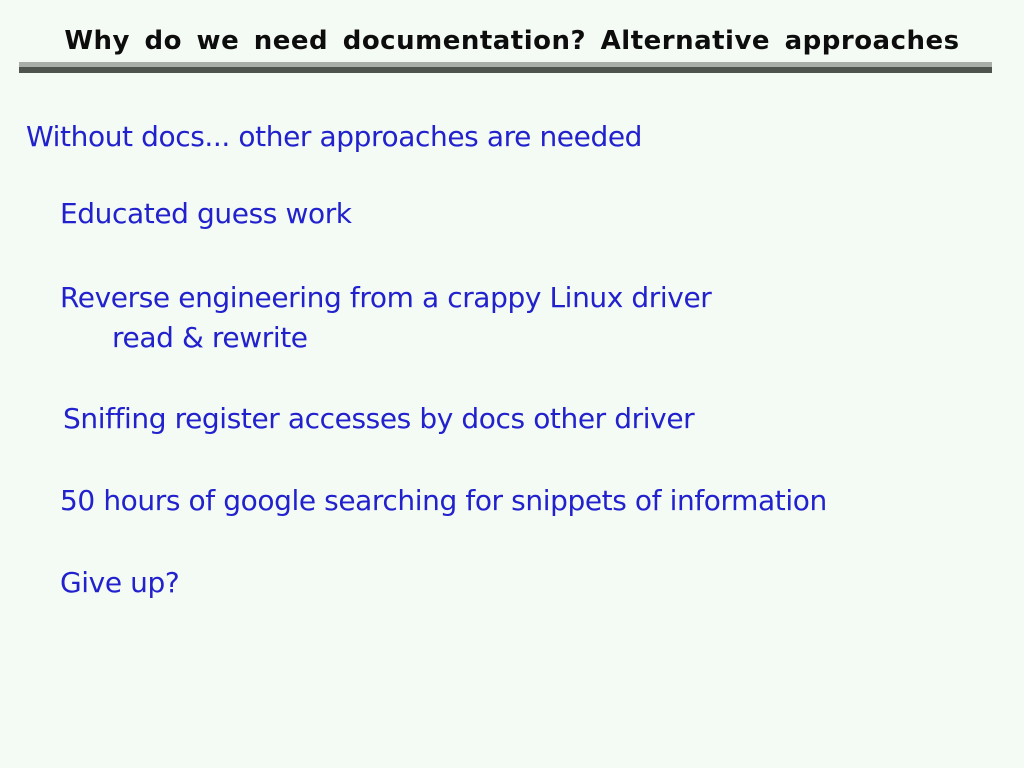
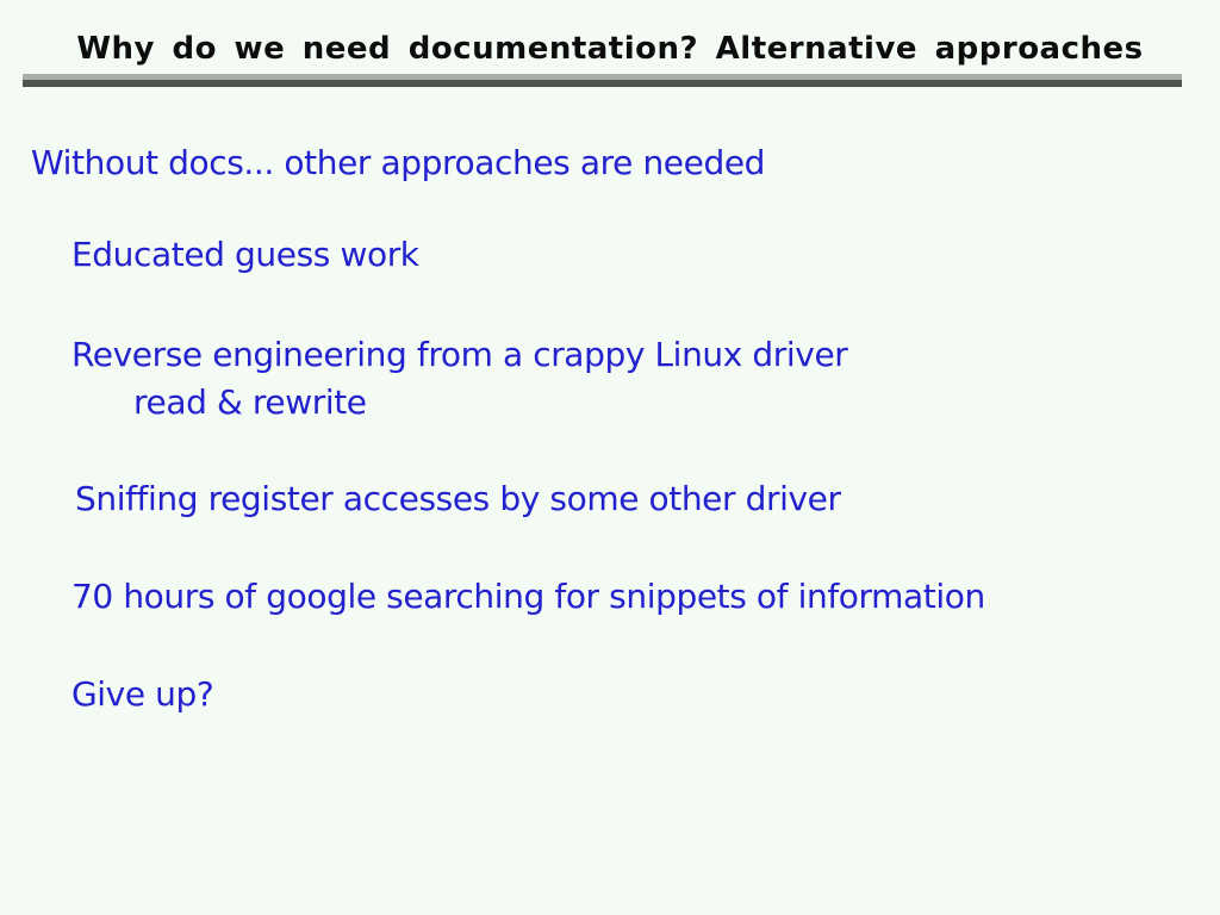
  Why do we need documentation? Alternative approaches
  Without docs... other approaches are needed
  Educated guess work
  Reverse engineering from a crappy Linux driver
  read & rewrite
- Sniffing register accesses by docs other driver
+ Sniffing register accesses by some other driver
- 50 hours of google searching for snippets of information
+ 70 hours of google searching for snippets of information
  Give up?
